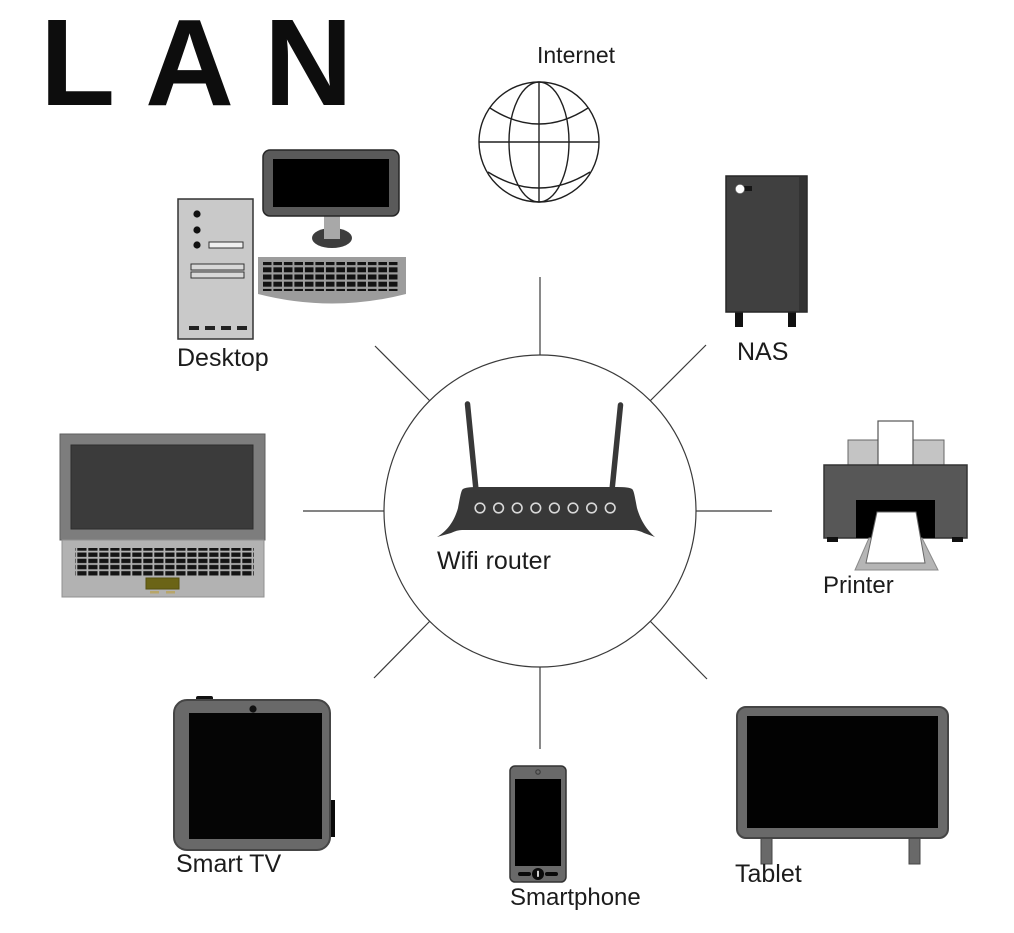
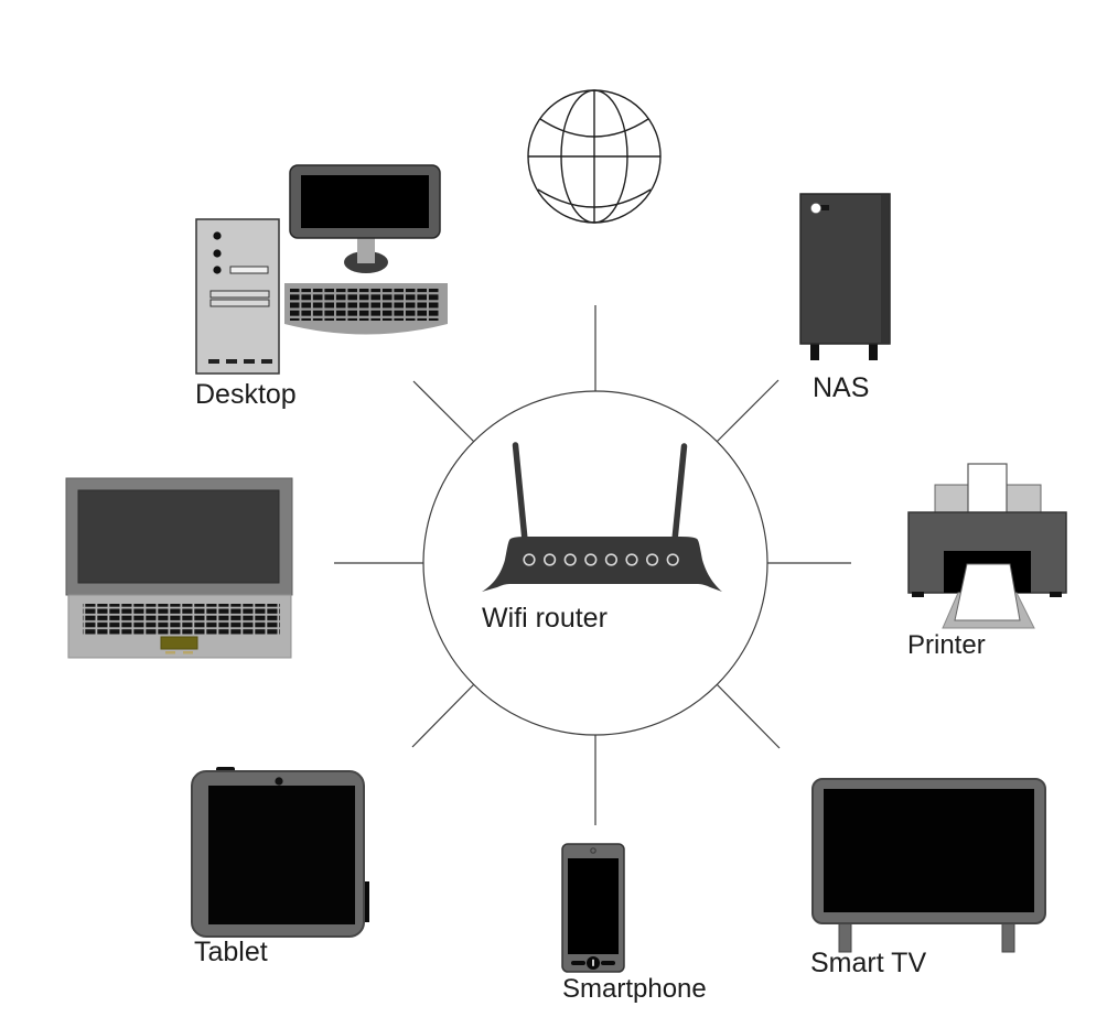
- LAN
- Internet
  NAS
  Printer
- Tablet
+ Smart TV
  Smartphone
- Smart TV
+ Tablet
  Desktop
  Wifi router
